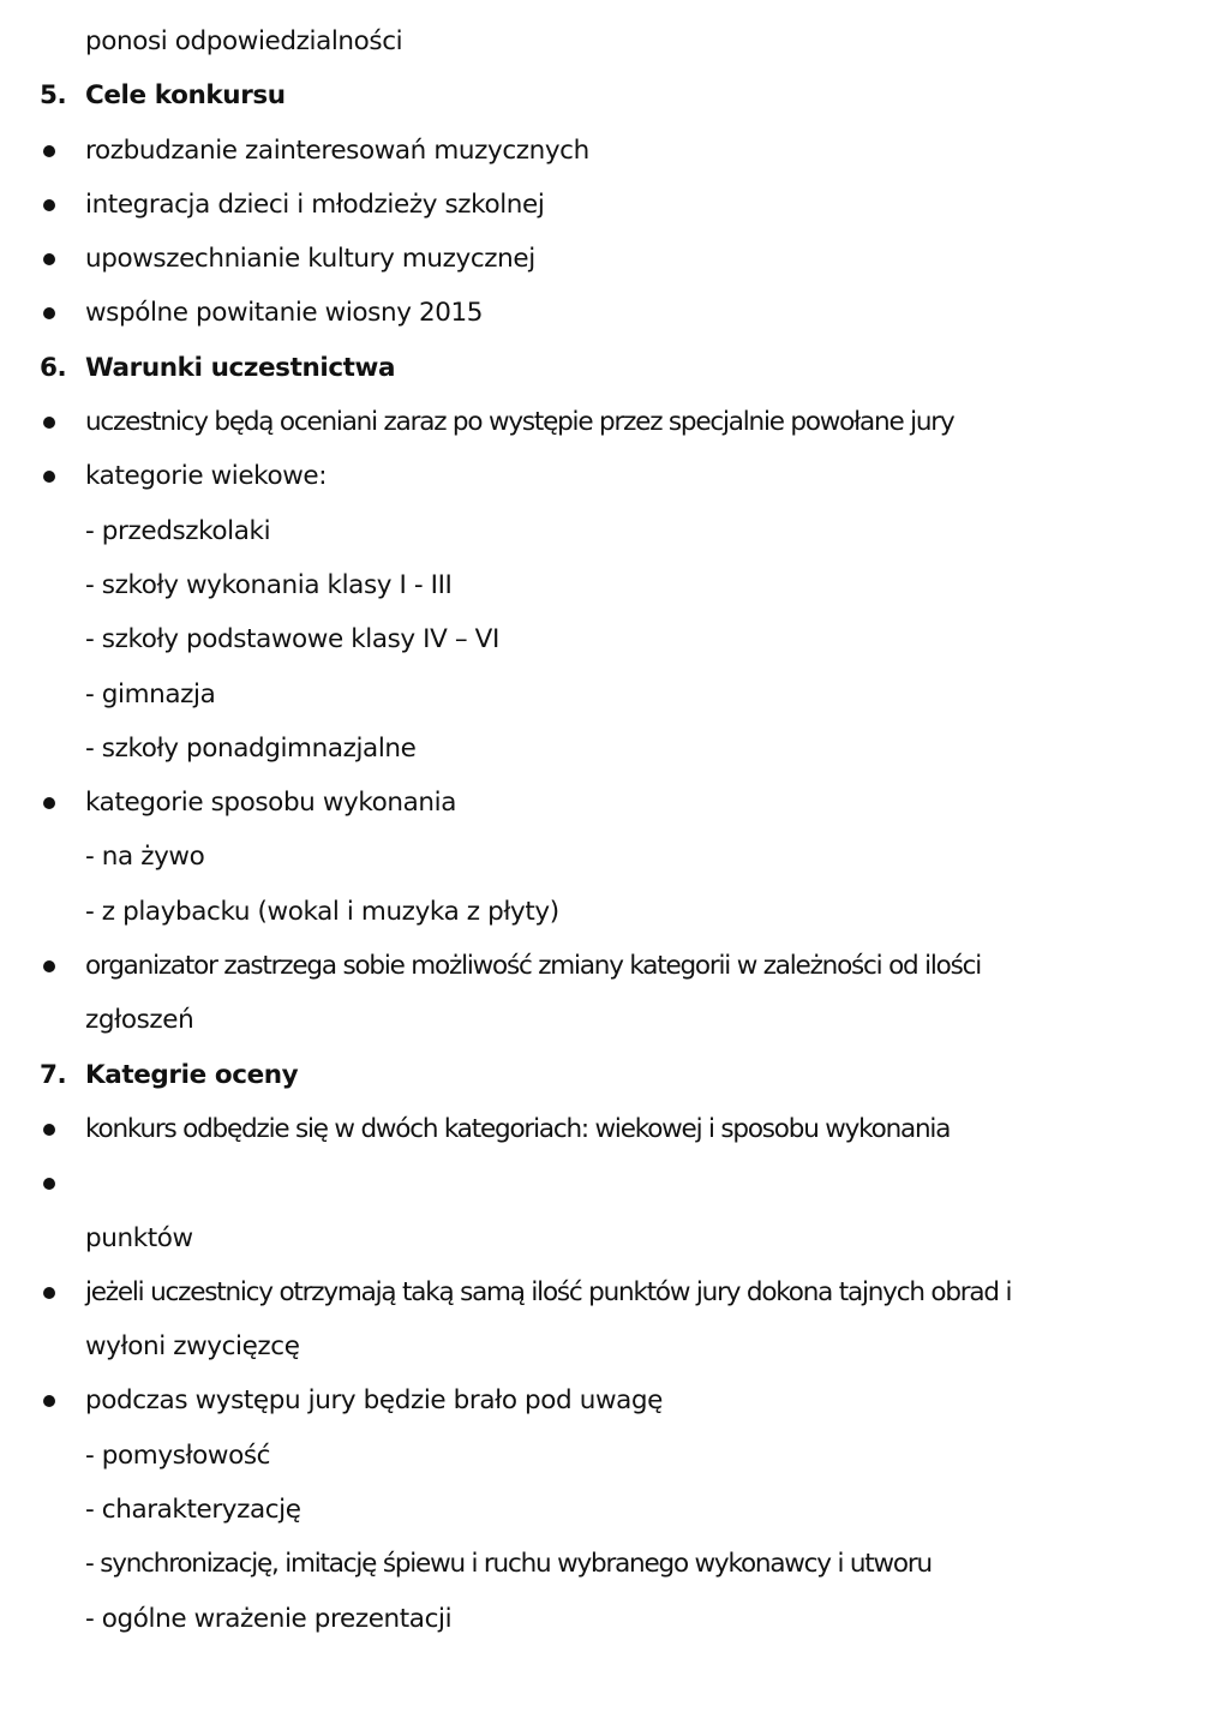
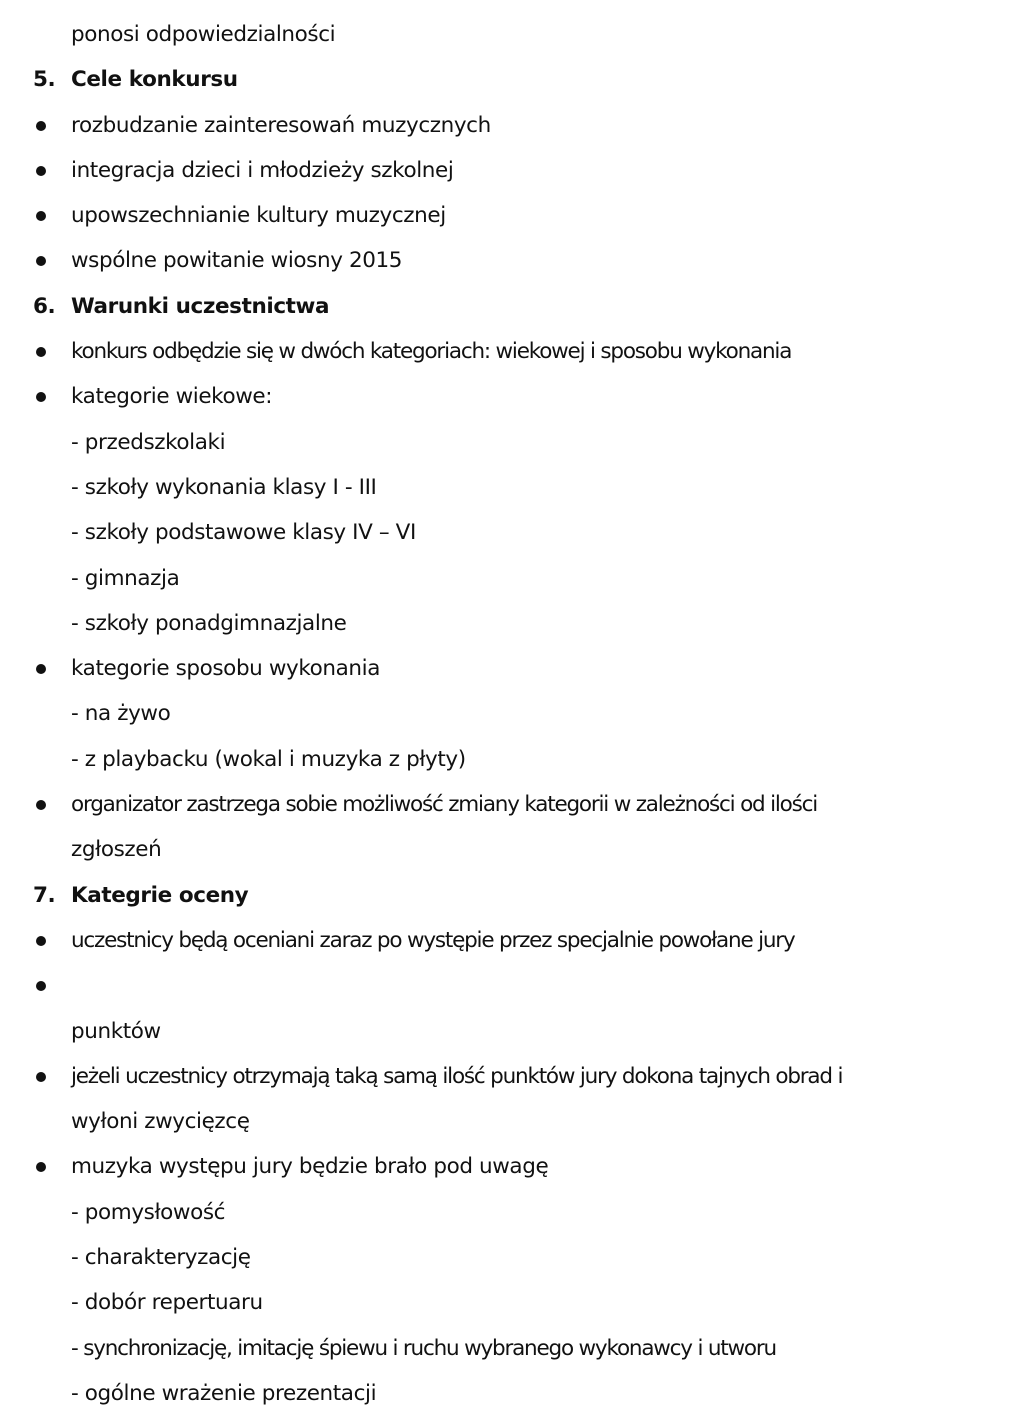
  ponosi odpowiedzialności
  5.
  Cele konkursu
  rozbudzanie zainteresowań muzycznych
  integracja dzieci i młodzieży szkolnej
  upowszechnianie kultury muzycznej
  wspólne powitanie wiosny 2015
  6.
  Warunki uczestnictwa
- uczestnicy będą oceniani zaraz po występie przez specjalnie powołane jury
+ konkurs odbędzie się w dwóch kategoriach: wiekowej i sposobu wykonania
  kategorie wiekowe:
  - przedszkolaki
  - szkoły wykonania klasy I - III
  - szkoły podstawowe klasy IV – VI
  - gimnazja
  - szkoły ponadgimnazjalne
  kategorie sposobu wykonania
  - na żywo
  - z playbacku (wokal i muzyka z płyty)
  organizator zastrzega sobie możliwość zmiany kategorii w zależności od ilości
  zgłoszeń
  7.
  Kategrie oceny
- konkurs odbędzie się w dwóch kategoriach: wiekowej i sposobu wykonania
+ uczestnicy będą oceniani zaraz po występie przez specjalnie powołane jury
  punktów
  jeżeli uczestnicy otrzymają taką samą ilość punktów jury dokona tajnych obrad i
  wyłoni zwycięzcę
- podczas występu jury będzie brało pod uwagę
+ muzyka występu jury będzie brało pod uwagę
  - pomysłowość
  - charakteryzację
+ - dobór repertuaru
  - synchronizację, imitację śpiewu i ruchu wybranego wykonawcy i utworu
  - ogólne wrażenie prezentacji
